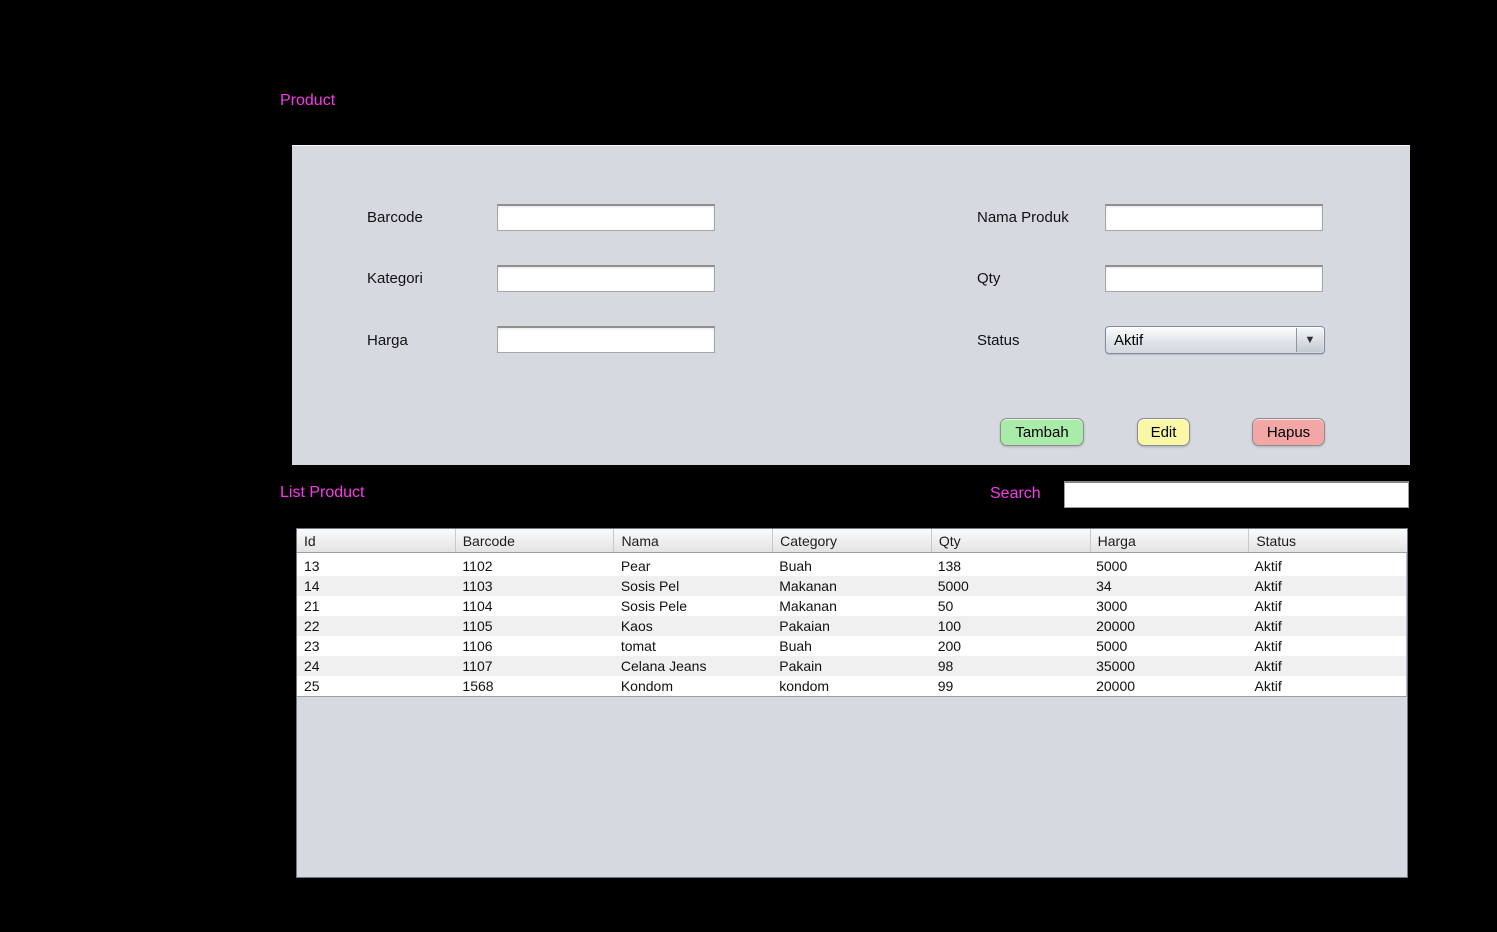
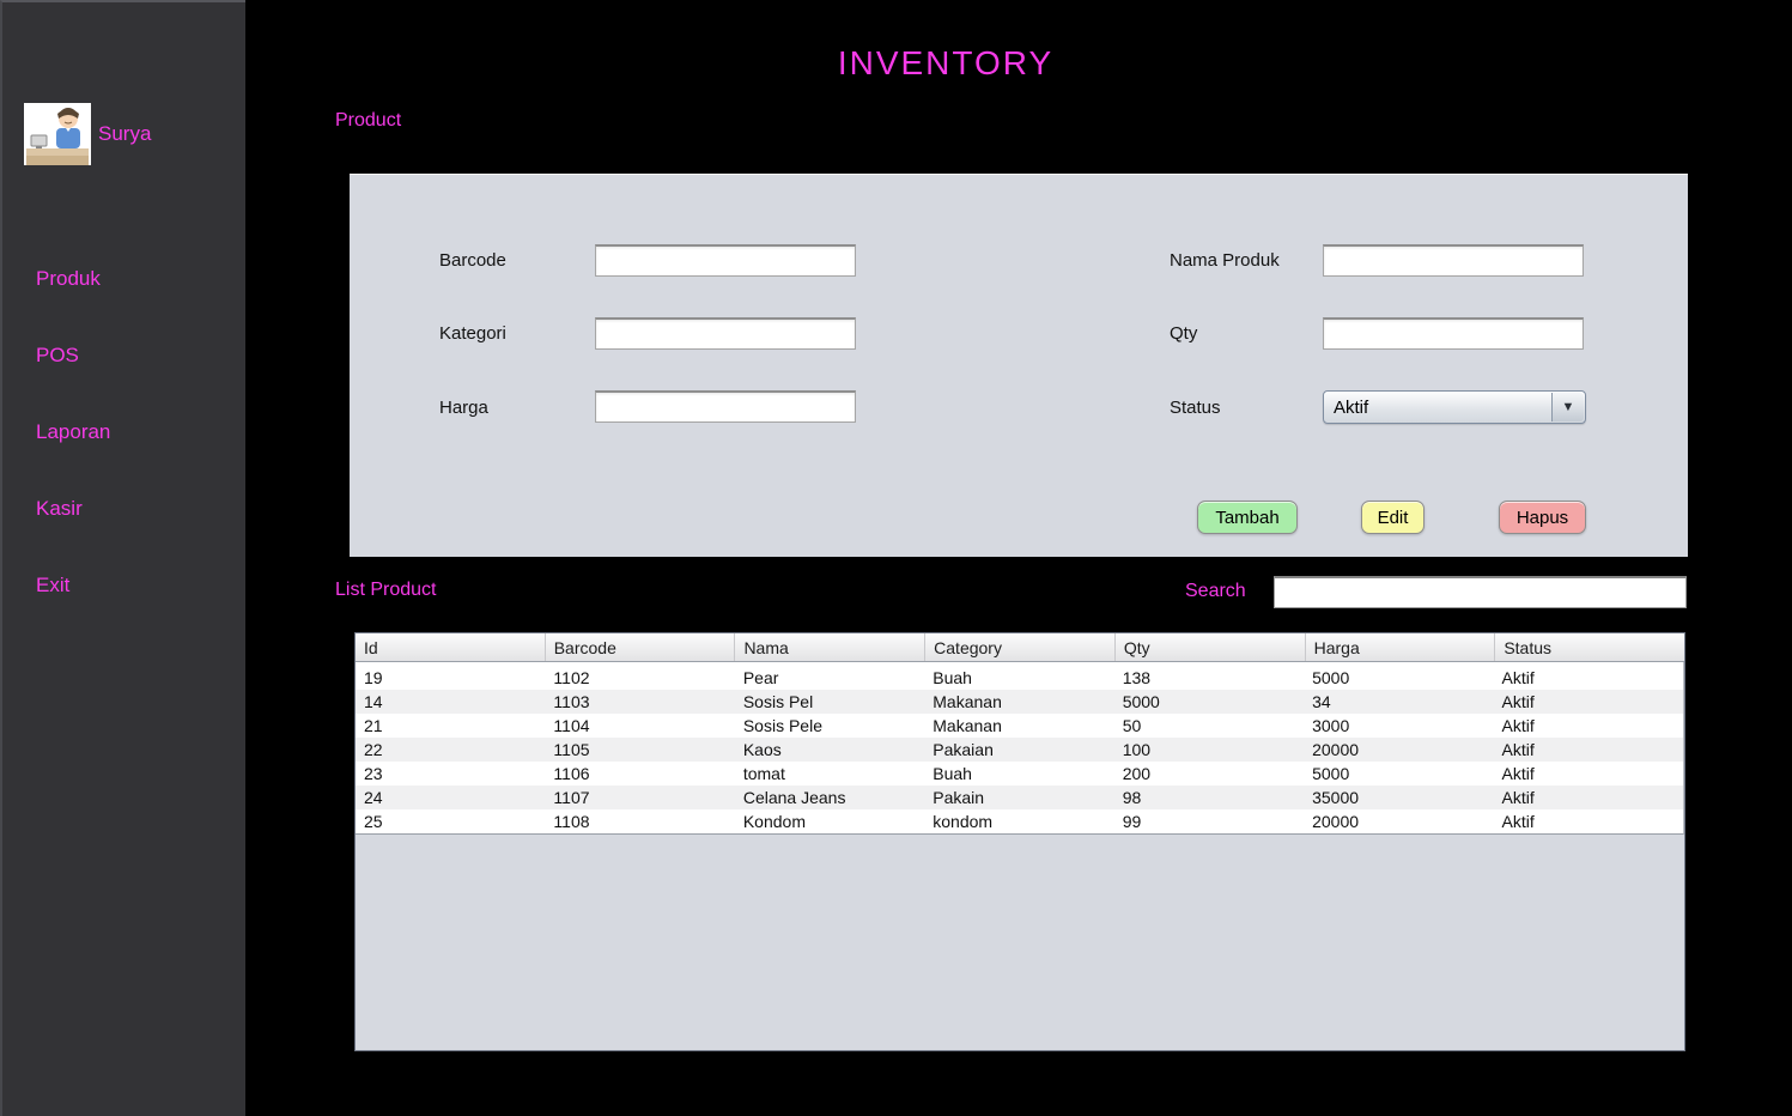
+ Surya
+ Produk
+ POS
+ Laporan
+ Kasir
+ Exit
+ INVENTORY
  Product
  Barcode
  Kategori
  Harga
  Nama Produk
  Qty
  Status
  Aktif
  ▼
  Tambah
  Edit
  Hapus
  List Product
  Search
  Id
  Barcode
  Nama
  Category
  Qty
  Harga
  Status
- 13
+ 19
  1102
  Pear
  Buah
  138
  5000
  Aktif
  14
  1103
  Sosis Pel
  Makanan
  5000
  34
  Aktif
  21
  1104
  Sosis Pele
  Makanan
  50
  3000
  Aktif
  22
  1105
  Kaos
  Pakaian
  100
  20000
  Aktif
  23
  1106
  tomat
  Buah
  200
  5000
  Aktif
  24
  1107
  Celana Jeans
  Pakain
  98
  35000
  Aktif
  25
- 1568
+ 1108
  Kondom
  kondom
  99
  20000
  Aktif
